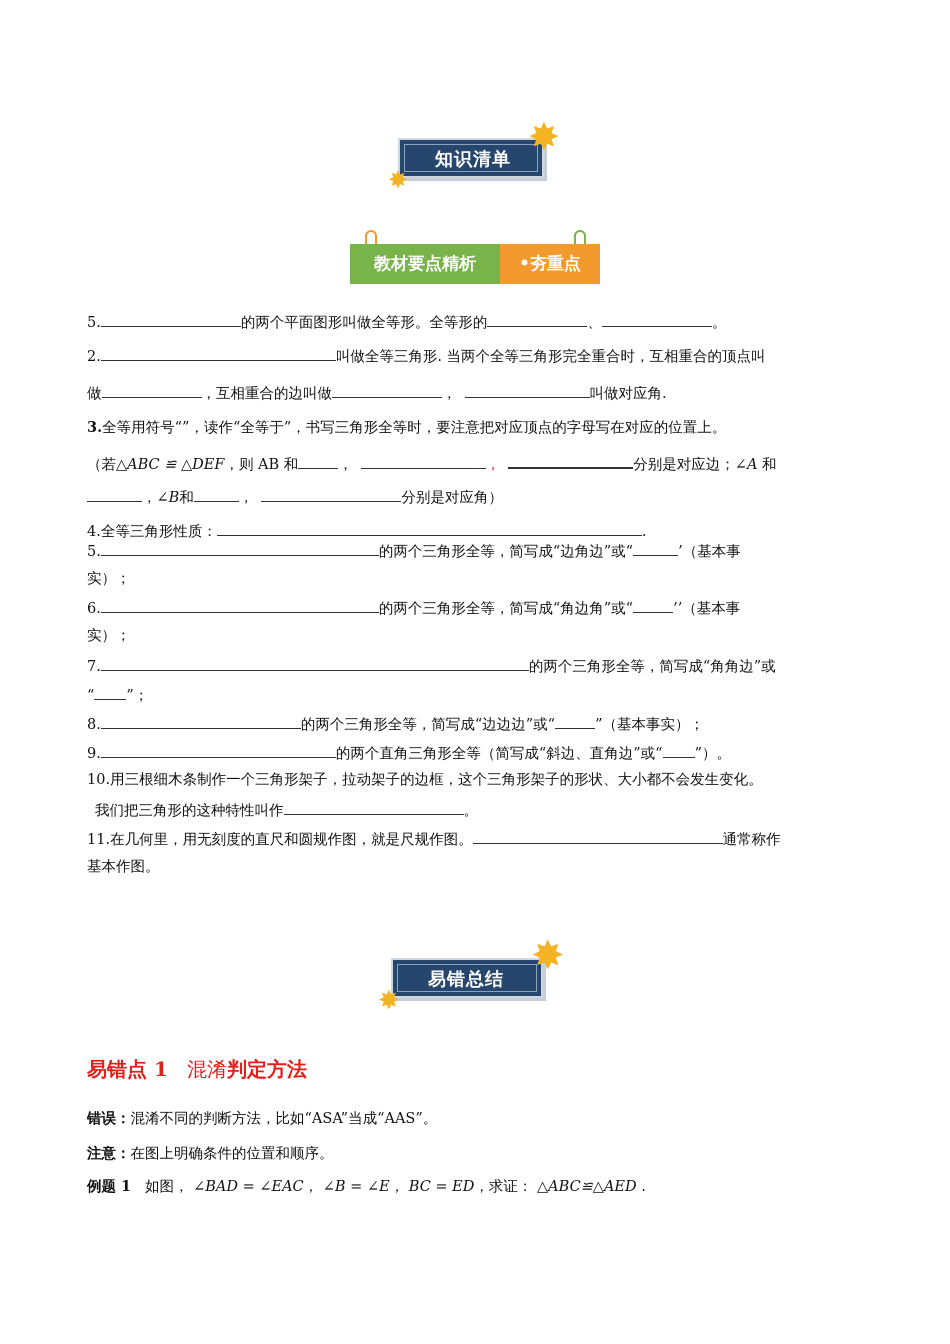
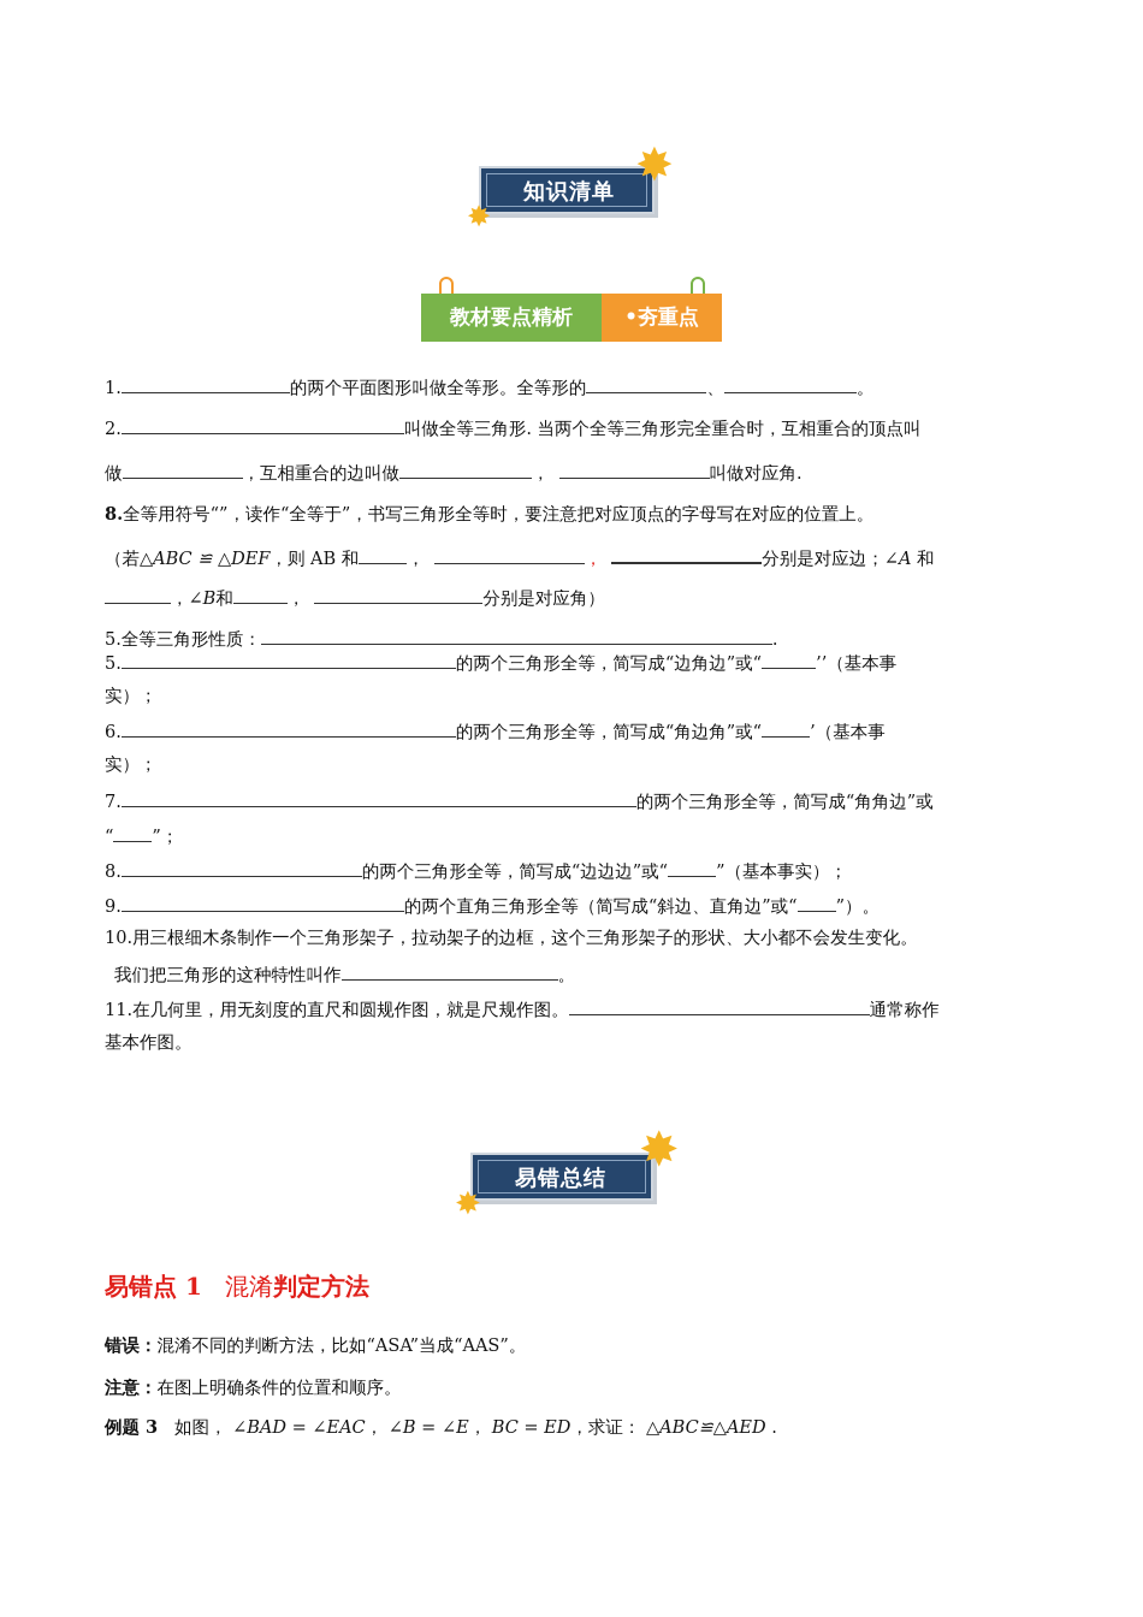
  知识清单
  ✸
  ✸
  教材要点精析
  •夯重点
- 5. 的两个平面图形叫做全等形。全等形的 、 。
+ 1. 的两个平面图形叫做全等形。全等形的 、 。
  2. 叫做全等三角形. 当两个全等三角形完全重合时，互相重合的顶点叫
  做 ，互相重合的边叫做 ， 叫做对应角.
- 3.全等用符号“”，读作“全等于”，书写三角形全等时，要注意把对应顶点的字母写在对应的位置上。
+ 8.全等用符号“”，读作“全等于”，书写三角形全等时，要注意把对应顶点的字母写在对应的位置上。
  （若△ABC ≌ △DEF，则 AB 和 ， ， 分别是对应边；∠A 和
  ，∠B和 ， 分别是对应角）
- 4.全等三角形性质： .
+ 5.全等三角形性质： .
- 5. 的两个三角形全等，简写成“边角边”或“ ’（基本事
+ 5. 的两个三角形全等，简写成“边角边”或“ ’’（基本事
  实）；
- 6. 的两个三角形全等，简写成“角边角”或“ ’’（基本事
+ 6. 的两个三角形全等，简写成“角边角”或“ ’（基本事
  实）；
  7. 的两个三角形全等，简写成“角角边”或
  “ ”；
  8. 的两个三角形全等，简写成“边边边”或“ ”（基本事实）；
  9. 的两个直角三角形全等（简写成“斜边、直角边”或“ ”）。
  10.用三根细木条制作一个三角形架子，拉动架子的边框，这个三角形架子的形状、大小都不会发生变化。
  我们把三角形的这种特性叫作 。
  11.在几何里，用无刻度的直尺和圆规作图，就是尺规作图。 通常称作
  基本作图。
  易错总结
  ✸
  ✸
  易错点 1 混淆判定方法
  错误：混淆不同的判断方法，比如“ASA”当成“AAS”。
  注意：在图上明确条件的位置和顺序。
- 例题 1 如图， ∠BAD = ∠EAC， ∠B = ∠E， BC = ED，求证： △ABC≌△AED .
+ 例题 3 如图， ∠BAD = ∠EAC， ∠B = ∠E， BC = ED，求证： △ABC≌△AED .
